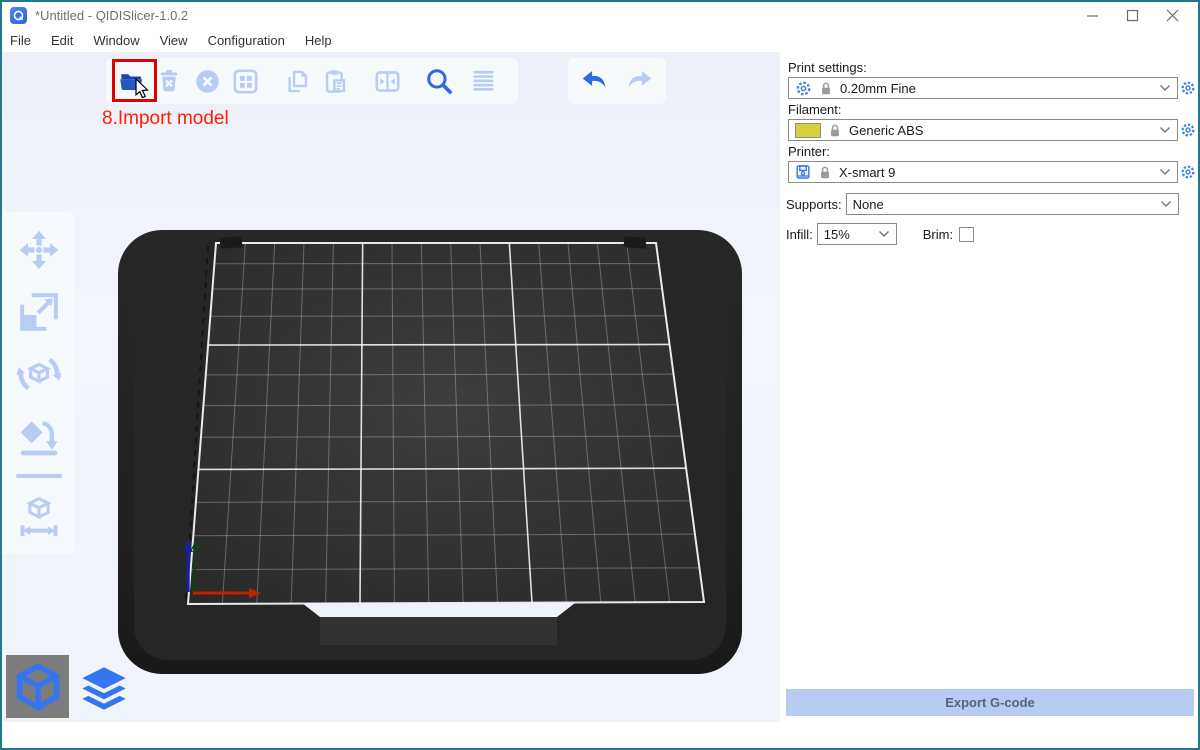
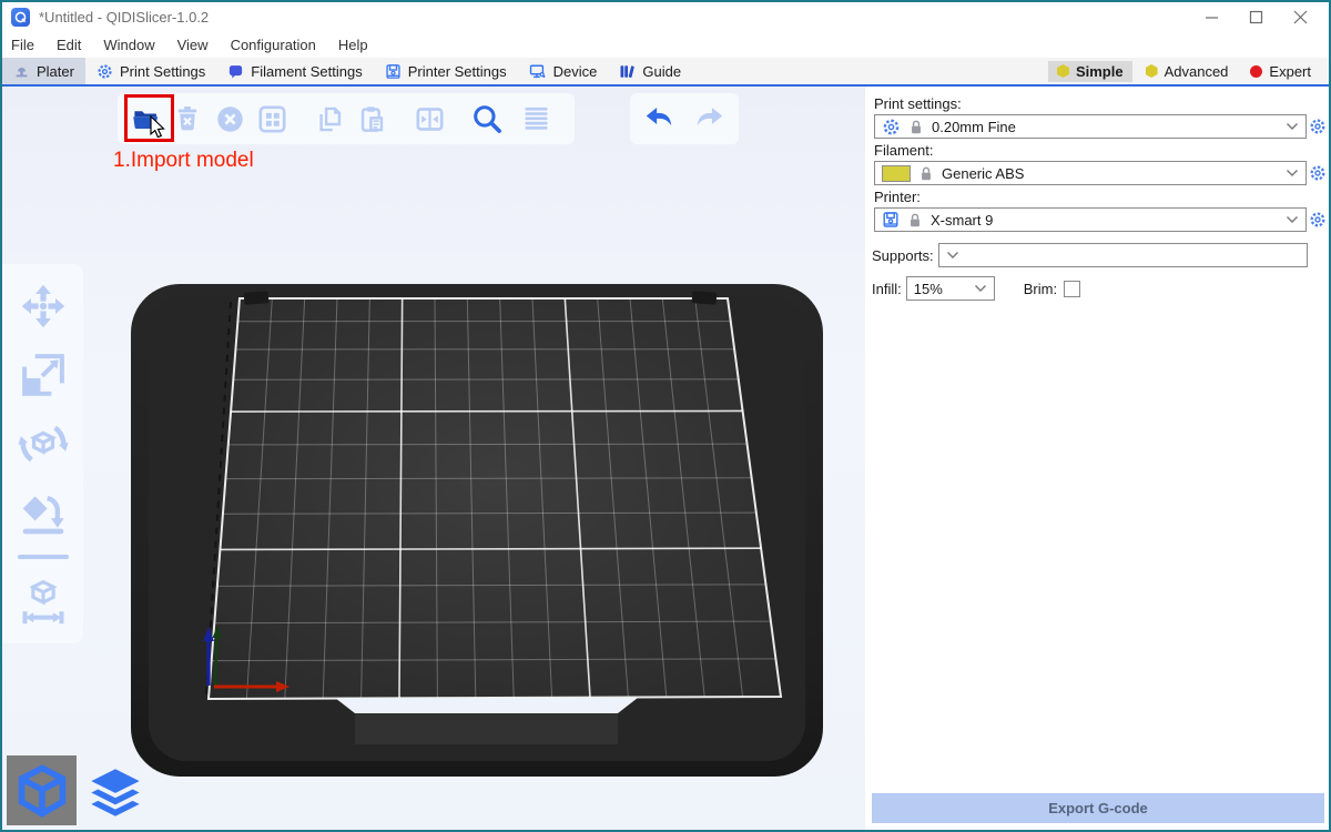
  *Untitled - QIDISlicer-1.0.2
  File
  Edit
  Window
  View
  Configuration
  Help
+ Plater
+ Print Settings
+ Filament Settings
+ Printer Settings
+ Device
+ Guide
+ Simple
+ Advanced
+ Expert
- 8.Import model
+ 1.Import model
  Print settings:
  0.20mm Fine
  Filament:
  Generic ABS
  Printer:
  X-smart 9
  Supports:
- None
  Infill:
  15%
  Brim:
  Export G-code
